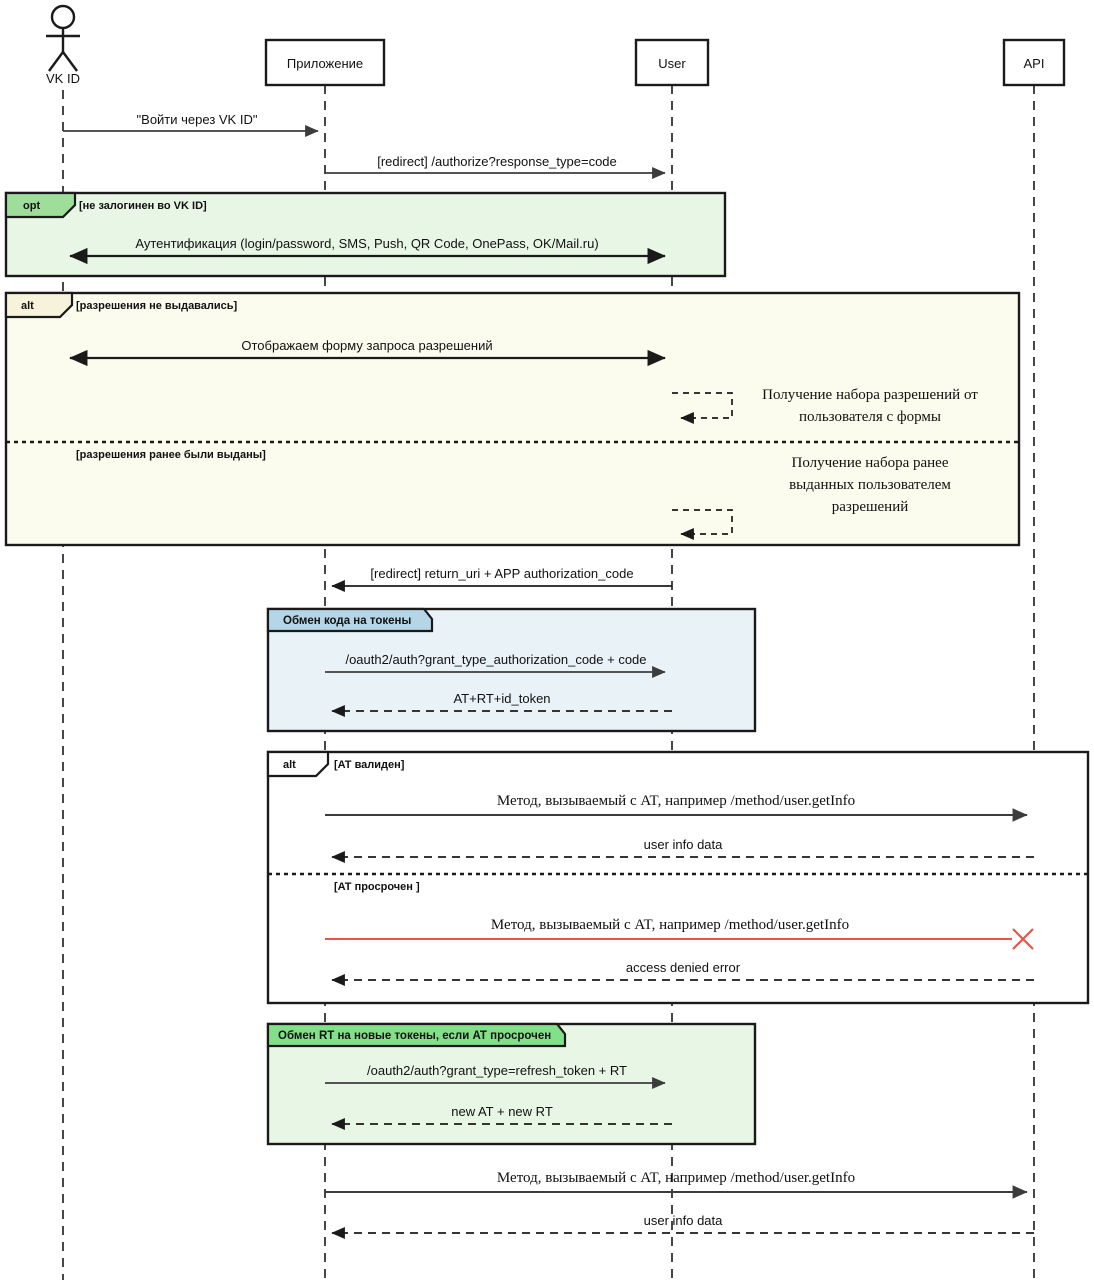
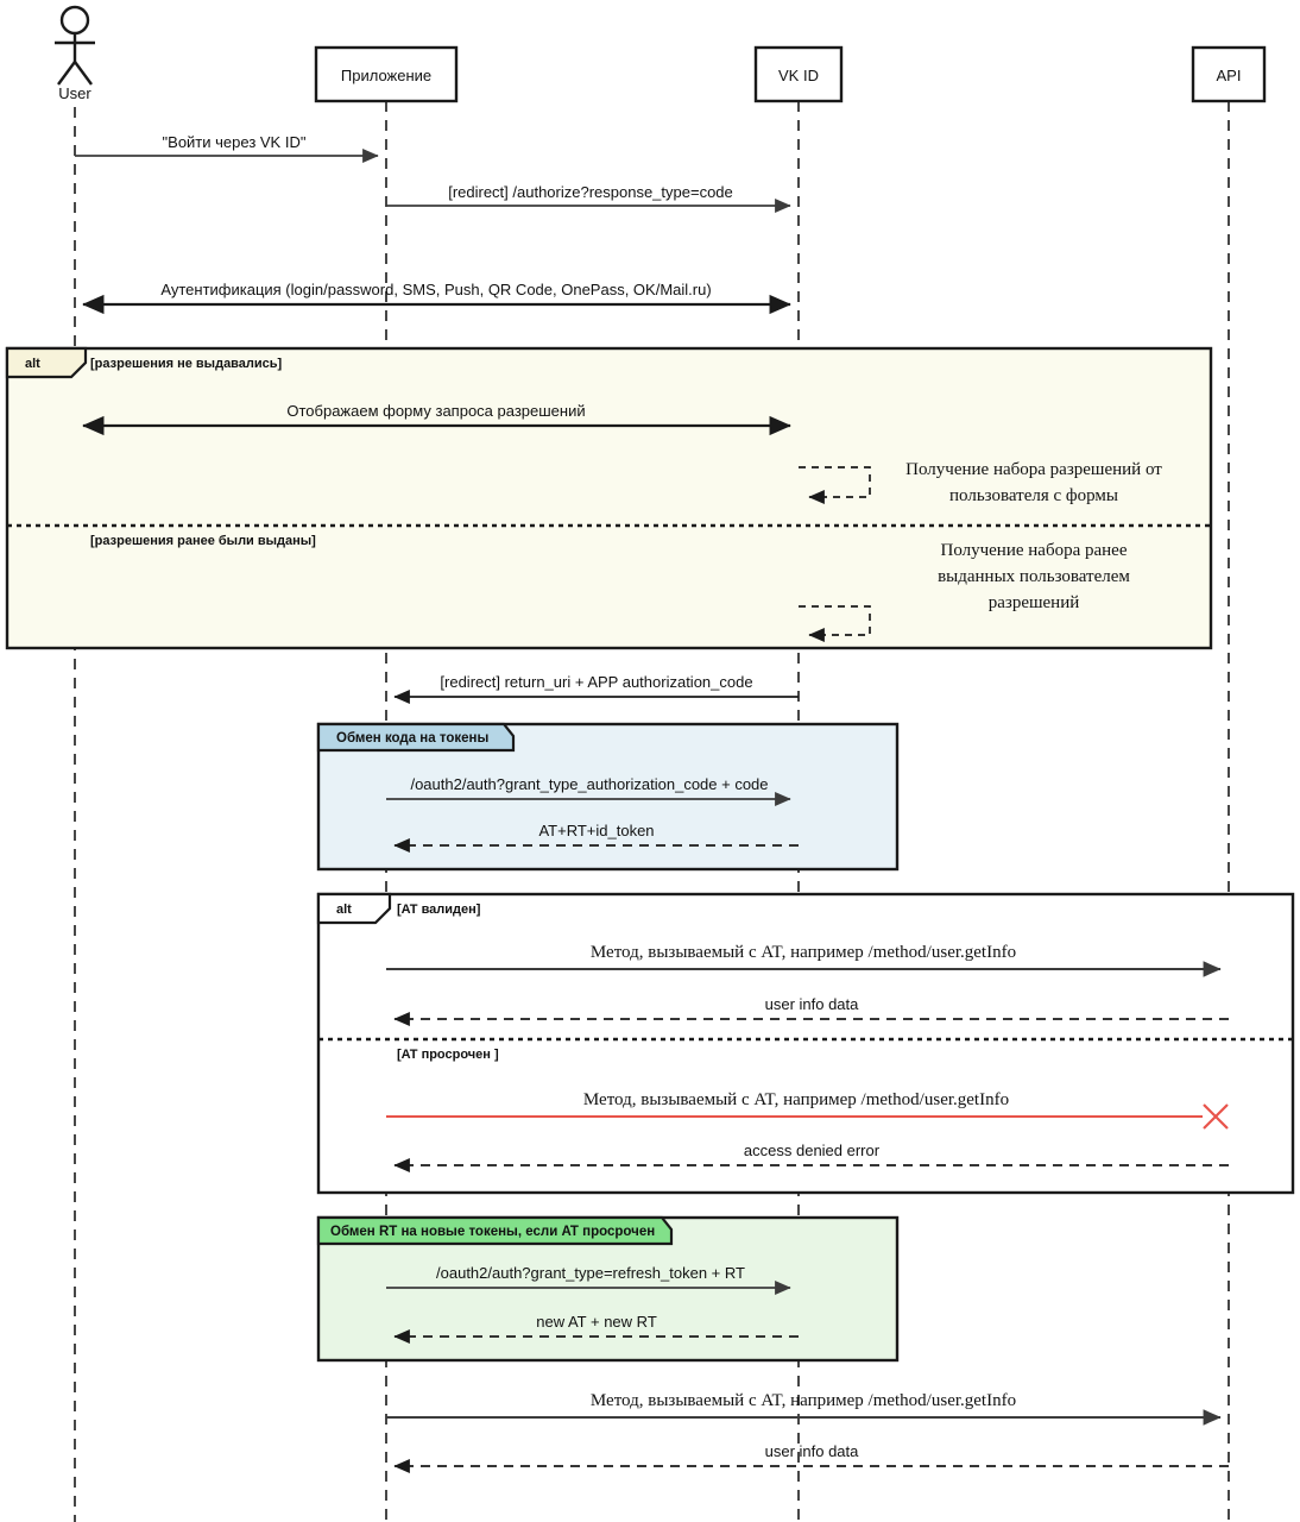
- opt
- [не залогинен во VK ID]
  alt
  [разрешения не выдавались]
  [разрешения ранее были выданы]
  Обмен кода на токены
  alt
  [AT валиден]
  [AT просрочен ]
  Обмен RT на новые токены, если AT просрочен
- VK ID
+ User
  Приложение
- User
+ VK ID
  API
  "Войти через VK ID"
  [redirect] /authorize?response_type=code
  Аутентификация (login/password, SMS, Push, QR Code, OnePass, OK/Mail.ru)
  Отображаем форму запроса разрешений
  Получение набора разрешений от
  пользователя с формы
  Получение набора ранее
  выданных пользователем
  разрешений
  [redirect] return_uri + APP authorization_code
  /oauth2/auth?grant_type_authorization_code + code
  AT+RT+id_token
  Метод, вызываемый с AT, например /method/user.getInfo
  user info data
  Метод, вызываемый с AT, например /method/user.getInfo
  access denied error
  /oauth2/auth?grant_type=refresh_token + RT
  new AT + new RT
  Метод, вызываемый с AT, например /method/user.getInfo
  user info data
